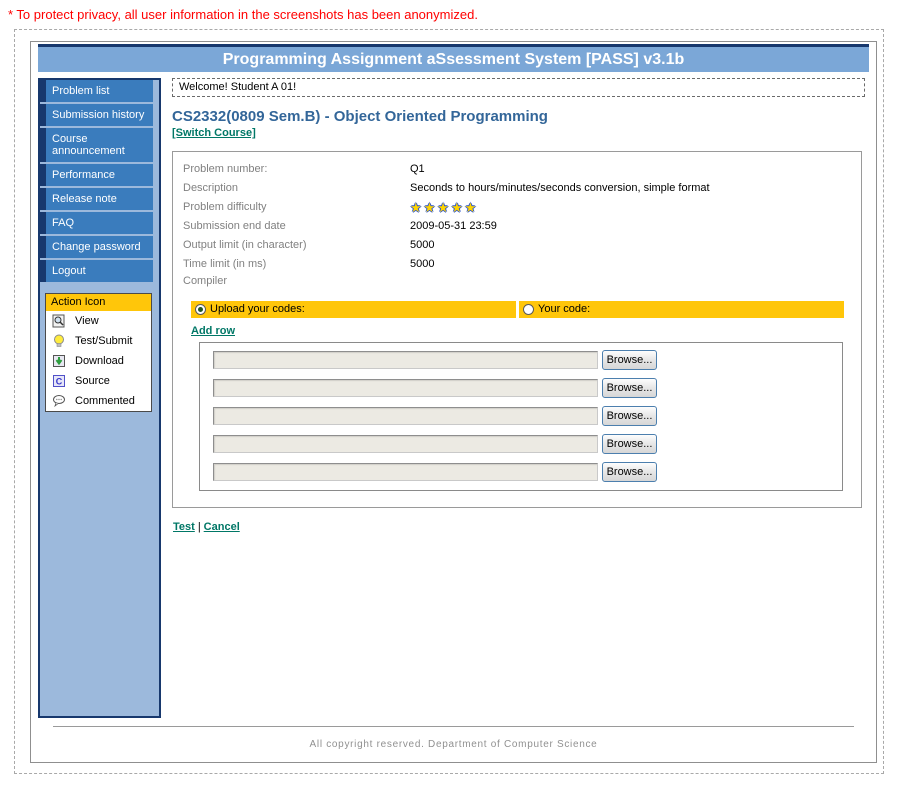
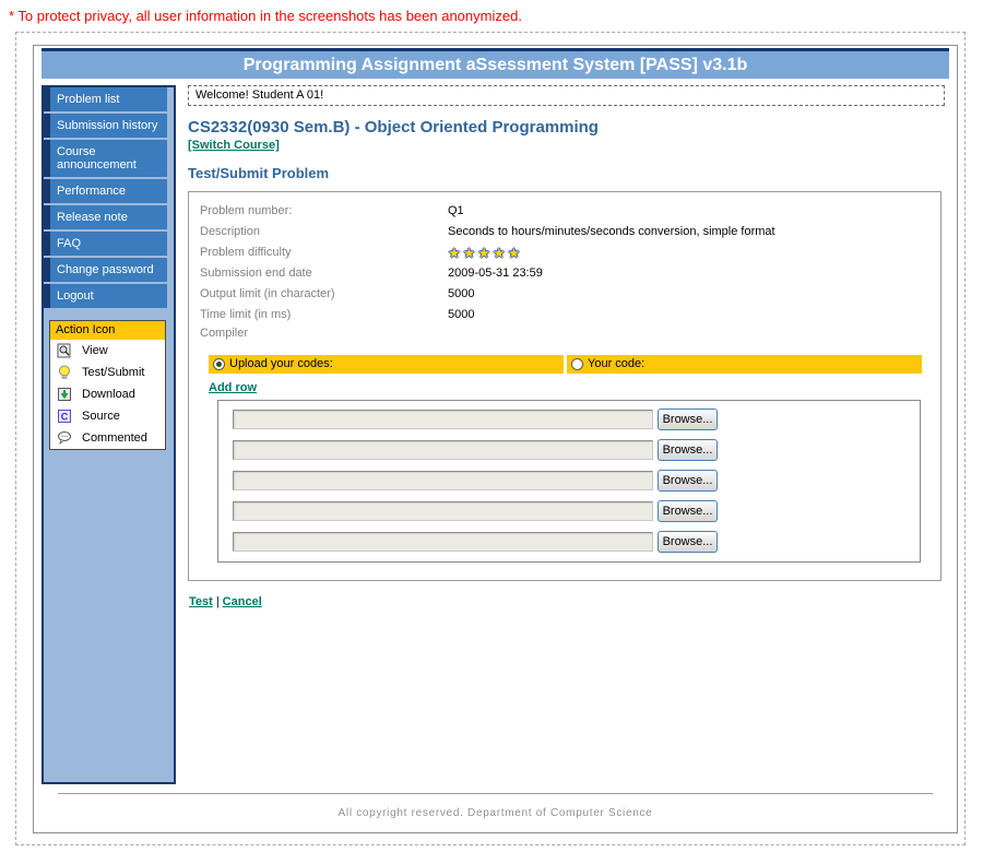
  * To protect privacy, all user information in the screenshots has been anonymized.
  Programming Assignment aSsessment System [PASS] v3.1b
  Problem list
  Submission history
  Course announcement
  Performance
  Release note
  FAQ
  Change password
  Logout
  Action Icon
  View
  Test/Submit
  Download
  C
  Source
  Commented
  Welcome! Student A 01!
- CS2332(0809 Sem.B) - Object Oriented Programming
+ CS2332(0930 Sem.B) - Object Oriented Programming
  [Switch Course]
+ Test/Submit Problem
  Problem number:
  Q1
  Description
  Seconds to hours/minutes/seconds conversion, simple format
  Problem difficulty
  ★★★★★
  Submission end date
  2009-05-31 23:59
  Output limit (in character)
  5000
  Time limit (in ms)
  5000
  Compiler
  Upload your codes:
  Your code:
  Add row
  Browse...
  Browse...
  Browse...
  Browse...
  Browse...
  Test | Cancel
  All copyright reserved. Department of Computer Science
